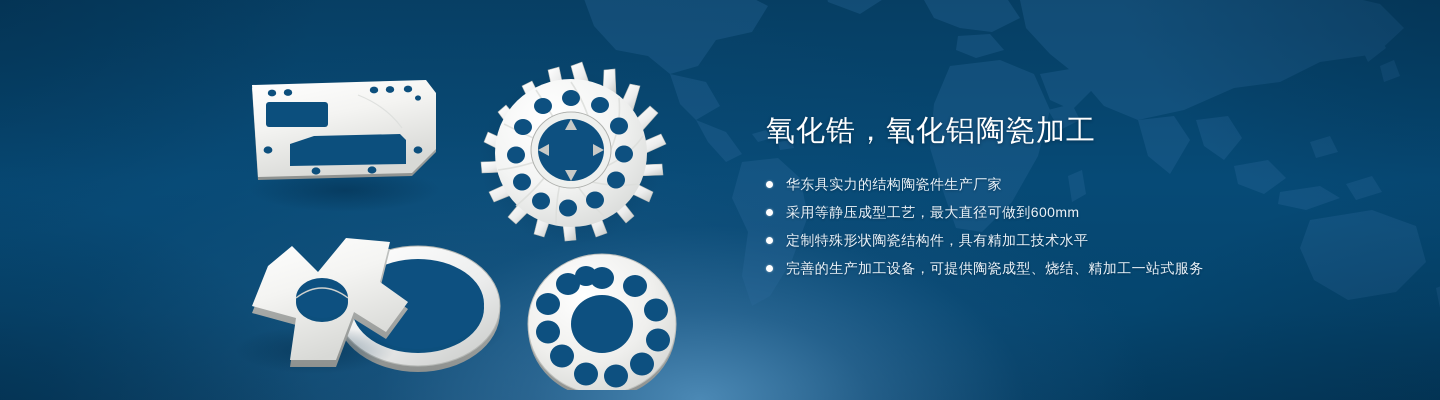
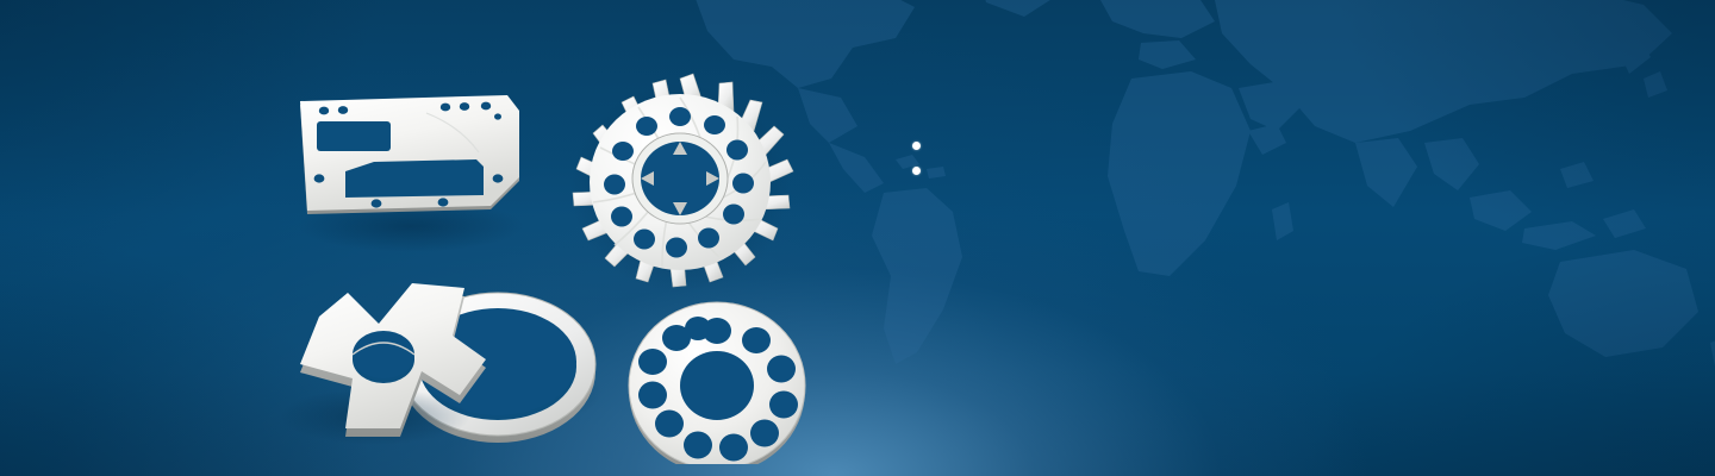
- 氧化锆，氧化铝陶瓷加工
- 华东具实力的结构陶瓷件生产厂家
- 采用等静压成型工艺，最大直径可做到600mm
- 定制特殊形状陶瓷结构件，具有精加工技术水平
- 完善的生产加工设备，可提供陶瓷成型、烧结、精加工一站式服务
